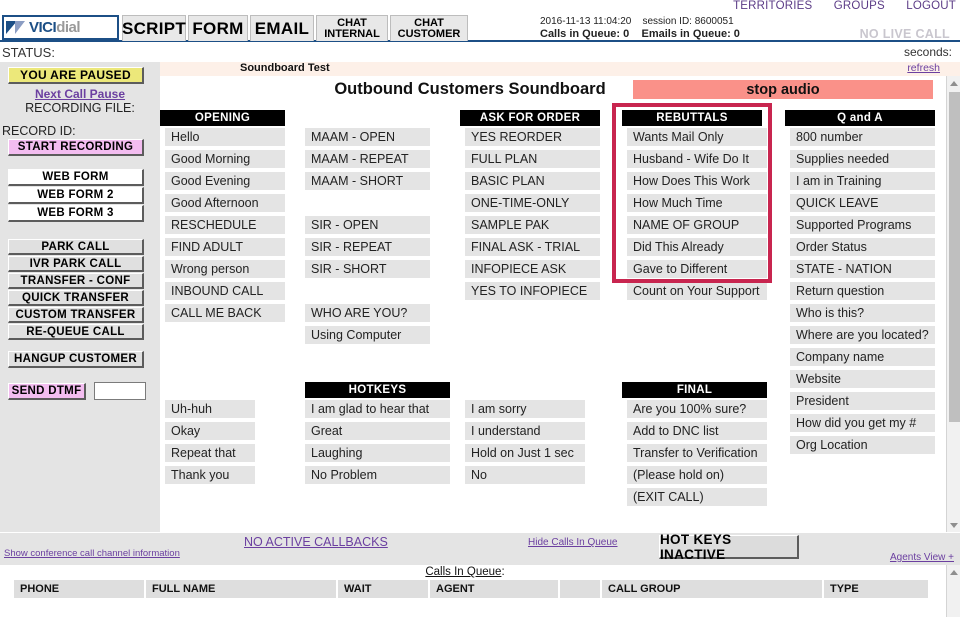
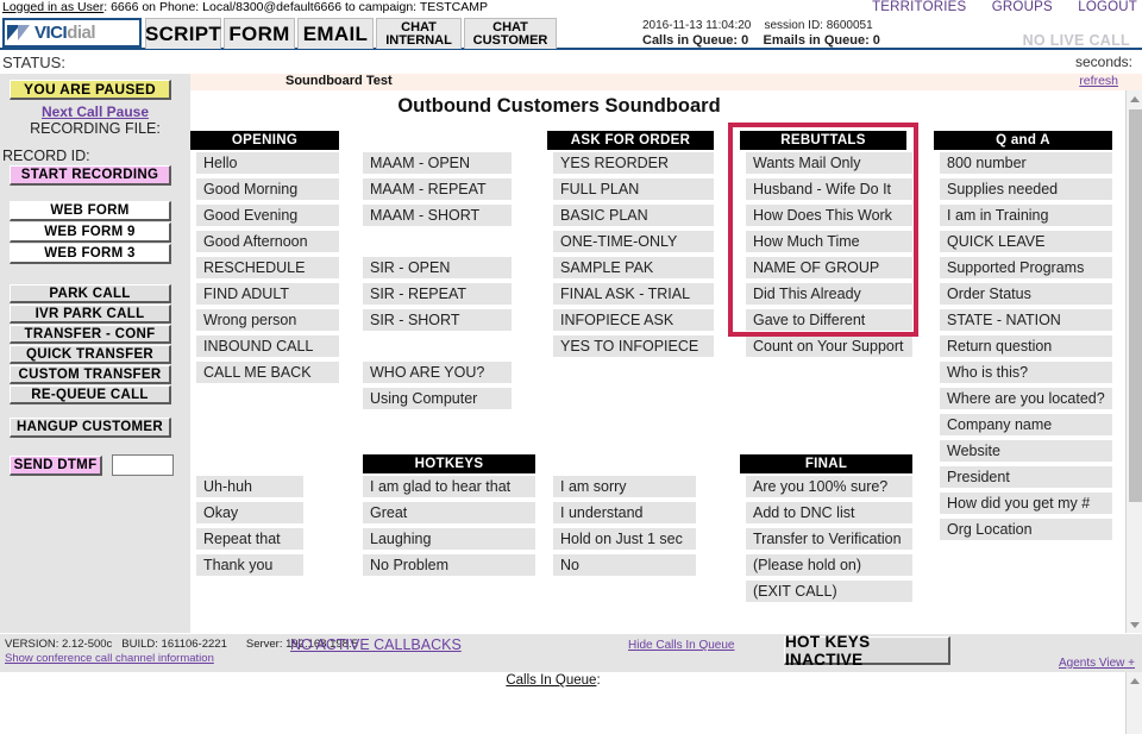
+ Logged in as User: 6666 on Phone: Local/8300@default6666 to campaign: TESTCAMP
  TERRITORIES GROUPS LOGOUT
  VICI
  dial
  SCRIPT
  FORM
  EMAIL
  CHAT
  INTERNAL
  CHAT
  CUSTOMER
  2016-11-13 11:04:20 session ID: 8600051
  Calls in Queue: 0 Emails in Queue: 0
  NO LIVE CALL
  STATUS:
  seconds:
  YOU ARE PAUSED
  Next Call Pause
  RECORDING FILE:
  RECORD ID:
  START RECORDING
  WEB FORM
- WEB FORM 2
+ WEB FORM 9
  WEB FORM 3
  PARK CALL
  IVR PARK CALL
  TRANSFER - CONF
  QUICK TRANSFER
  CUSTOM TRANSFER
  RE-QUEUE CALL
  HANGUP CUSTOMER
  SEND DTMF
  Soundboard Test
  refresh
  Outbound Customers Soundboard
- stop audio
  OPENING
  Hello
  Good Morning
  Good Evening
  Good Afternoon
  RESCHEDULE
  FIND ADULT
  Wrong person
  INBOUND CALL
  CALL ME BACK
  MAAM - OPEN
  MAAM - REPEAT
  MAAM - SHORT
  SIR - OPEN
  SIR - REPEAT
  SIR - SHORT
  WHO ARE YOU?
  Using Computer
  ASK FOR ORDER
  YES REORDER
  FULL PLAN
  BASIC PLAN
  ONE-TIME-ONLY
  SAMPLE PAK
  FINAL ASK - TRIAL
  INFOPIECE ASK
  YES TO INFOPIECE
  REBUTTALS
  Wants Mail Only
  Husband - Wife Do It
  How Does This Work
  How Much Time
  NAME OF GROUP
  Did This Already
  Gave to Different
  Count on Your Support
  Q and A
  800 number
  Supplies needed
  I am in Training
  QUICK LEAVE
  Supported Programs
  Order Status
  STATE - NATION
  Return question
  Who is this?
  Where are you located?
  Company name
  Website
  President
  How did you get my #
  Org Location
  HOTKEYS
  Uh-huh
  Okay
  Repeat that
  Thank you
  I am glad to hear that
  Great
  Laughing
  No Problem
  I am sorry
  I understand
  Hold on Just 1 sec
  No
  FINAL
  Are you 100% sure?
  Add to DNC list
  Transfer to Verification
  (Please hold on)
  (EXIT CALL)
+ VERSION: 2.12-500c BUILD: 161106-2221 Server: 192.168.198.5
  Show conference call channel information
  NO ACTIVE CALLBACKS
  Hide Calls In Queue
  HOT KEYS INACTIVE
  Agents View +
  Calls In Queue:
- PHONE
- FULL NAME
- WAIT
- AGENT
- CALL GROUP
- TYPE
